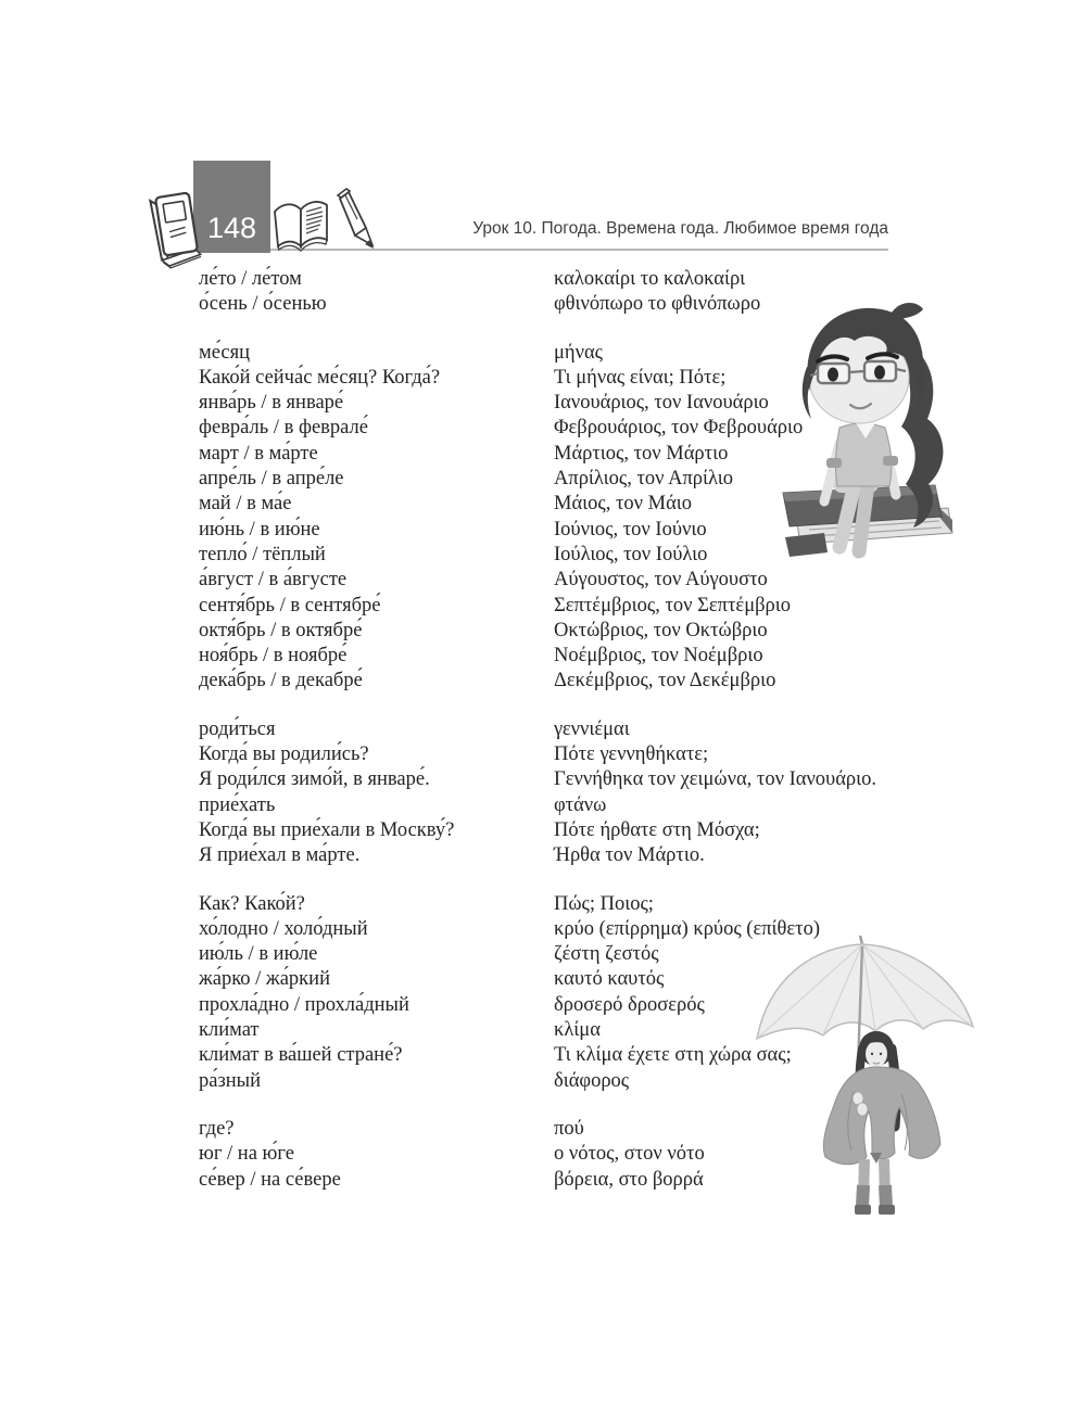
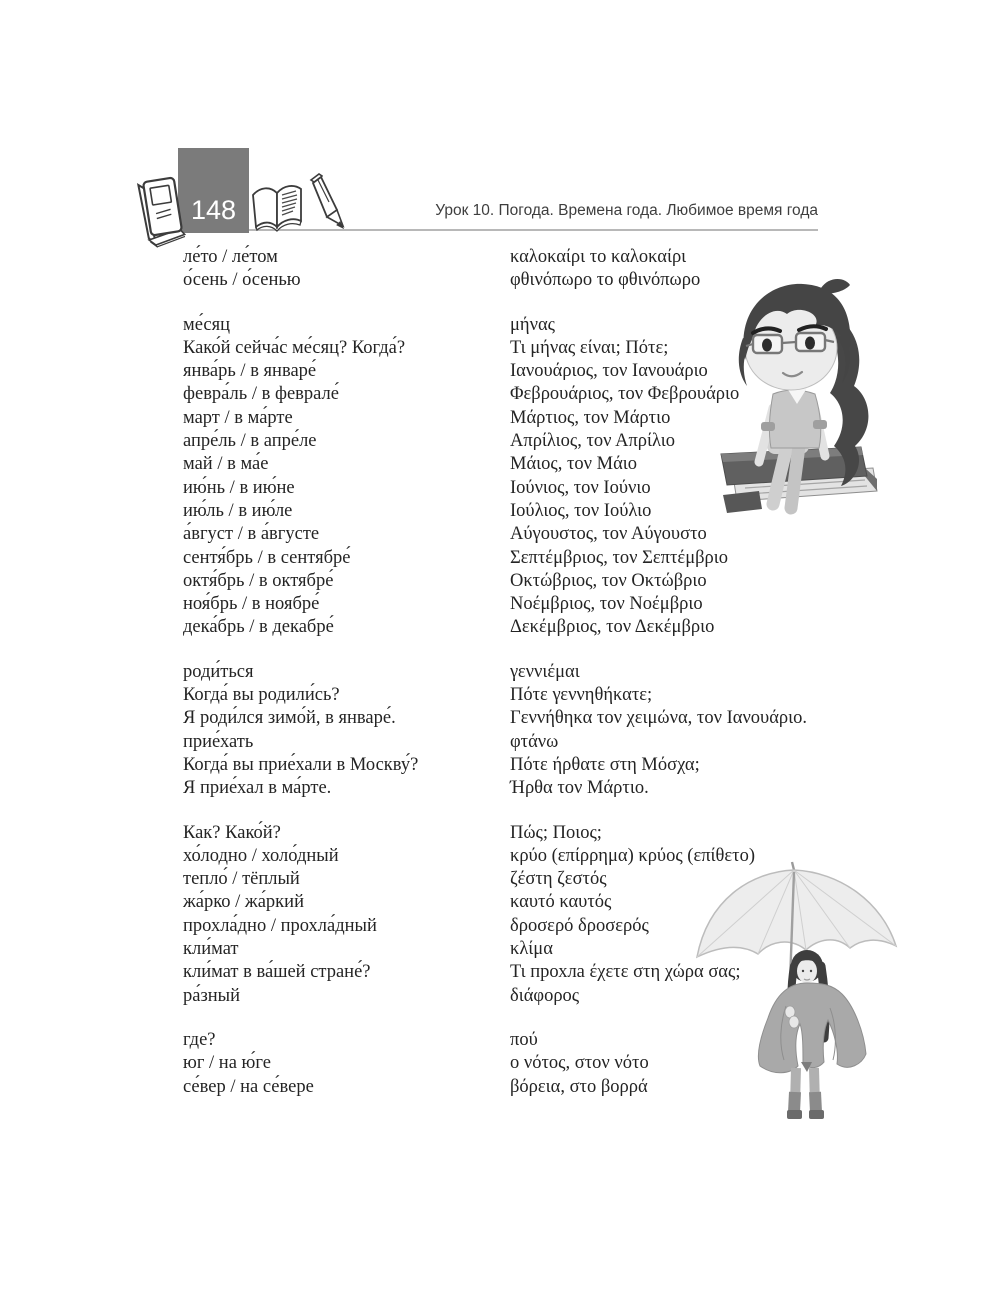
  148
  Урок 10. Погода. Времена года. Любимое время года
  ле́то / ле́том
  καλοκαίρι το καλοκαίρι
  о́сень / о́сенью
  φθινόπωρο το φθινόπωρο
  ме́сяц
  μήνας
  Како́й сейча́с ме́сяц? Когда́?
  Τι μήνας είναι; Πότε;
  янва́рь / в январе́
  Ιανουάριος, τον Ιανουάριο
  февра́ль / в феврале́
  Φεβρουάριος, τον Φεβρουάριο
  март / в ма́рте
  Μάρτιος, τον Μάρτιο
  апре́ль / в апре́ле
  Απρίλιος, τον Απρίλιο
  май / в ма́е
  Μάιος, τον Μάιο
  ию́нь / в ию́не
  Ιούνιος, τον Ιούνιο
- тепло́ / тёплый
+ ию́ль / в ию́ле
  Ιούλιος, τον Ιούλιο
  а́вгуст / в а́вгусте
  Αύγουστος, τον Αύγουστο
  сентя́брь / в сентябре́
  Σεπτέμβριος, τον Σεπτέμβριο
  октя́брь / в октябре́
  Οκτώβριος, τον Οκτώβριο
  ноя́брь / в ноябре́
  Νοέμβριος, τον Νοέμβριο
  дека́брь / в декабре́
  Δεκέμβριος, τον Δεκέμβριο
  роди́ться
  γεννιέμαι
  Когда́ вы родили́сь?
  Πότε γεννηθήκατε;
  Я роди́лся зимо́й, в январе́.
  Γεννήθηκα τον χειμώνα, τον Ιανουάριο.
  прие́хать
  φτάνω
  Когда́ вы прие́хали в Москву́?
  Πότε ήρθατε στη Μόσχα;
  Я прие́хал в ма́рте.
  Ήρθα τον Μάρτιο.
  Как? Како́й?
  Πώς; Ποιος;
  хо́лодно / холо́дный
  κρύο (επίρρημα) κρύος (επίθετο)
- ию́ль / в ию́ле
+ тепло́ / тёплый
  ζέστη ζεστός
  жа́рко / жа́ркий
  καυτό καυτός
  прохла́дно / прохла́дный
  δροσερό δροσερός
  кли́мат
  κλίμα
  кли́мат в ва́шей стране́?
- Τι κλίμα έχετε στη χώρα σας;
+ Τι прохла έχετε στη χώρα σας;
  ра́зный
  διάφορος
  где?
  πού
  юг / на ю́ге
  ο νότος, στον νότο
  се́вер / на се́вере
  βόρεια, στο βορρά
